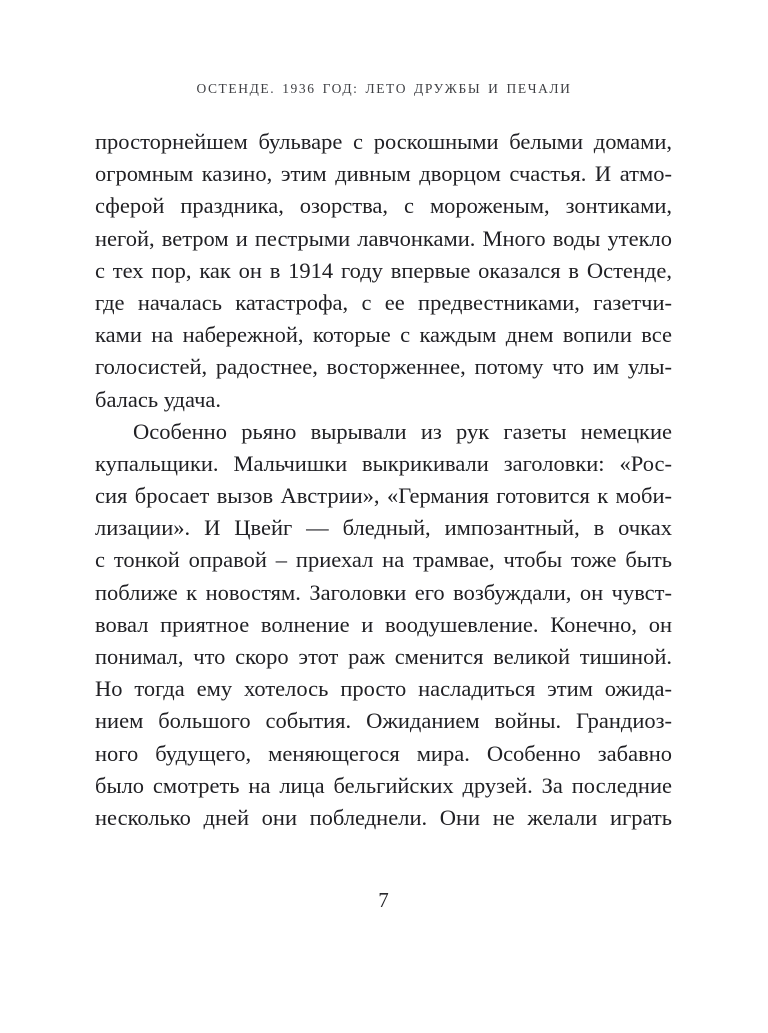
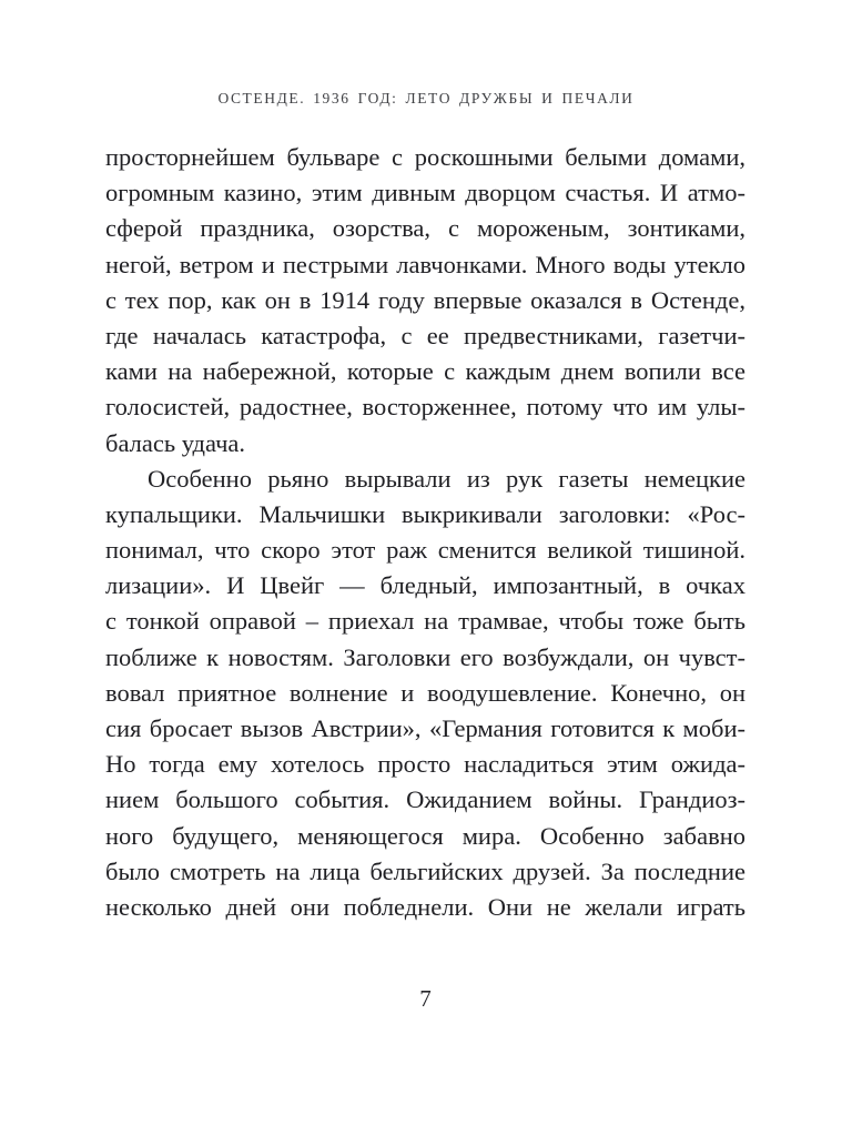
  ОСТЕНДЕ. 1936 ГОД: ЛЕТО ДРУЖБЫ И ПЕЧАЛИ
  просторнейшем бульваре с роскошными белыми домами,
  огромным казино, этим дивным дворцом счастья. И атмо-
  сферой праздника, озорства, с мороженым, зонтиками,
  негой, ветром и пестрыми лавчонками. Много воды утекло
  с тех пор, как он в 1914 году впервые оказался в Остенде,
  где началась катастрофа, с ее предвестниками, газетчи-
  ками на набережной, которые с каждым днем вопили все
  голосистей, радостнее, восторженнее, потому что им улы-
  балась удача.
  Особенно рьяно вырывали из рук газеты немецкие
  купальщики. Мальчишки выкрикивали заголовки: «Рос-
- сия бросает вызов Австрии», «Германия готовится к моби-
+ понимал, что скоро этот раж сменится великой тишиной.
  лизации». И Цвейг — бледный, импозантный, в очках
  с тонкой оправой – приехал на трамвае, чтобы тоже быть
  поближе к новостям. Заголовки его возбуждали, он чувст-
  вовал приятное волнение и воодушевление. Конечно, он
- понимал, что скоро этот раж сменится великой тишиной.
+ сия бросает вызов Австрии», «Германия готовится к моби-
  Но тогда ему хотелось просто насладиться этим ожида-
  нием большого события. Ожиданием войны. Грандиоз-
  ного будущего, меняющегося мира. Особенно забавно
  было смотреть на лица бельгийских друзей. За последние
  несколько дней они побледнели. Они не желали играть
  7
